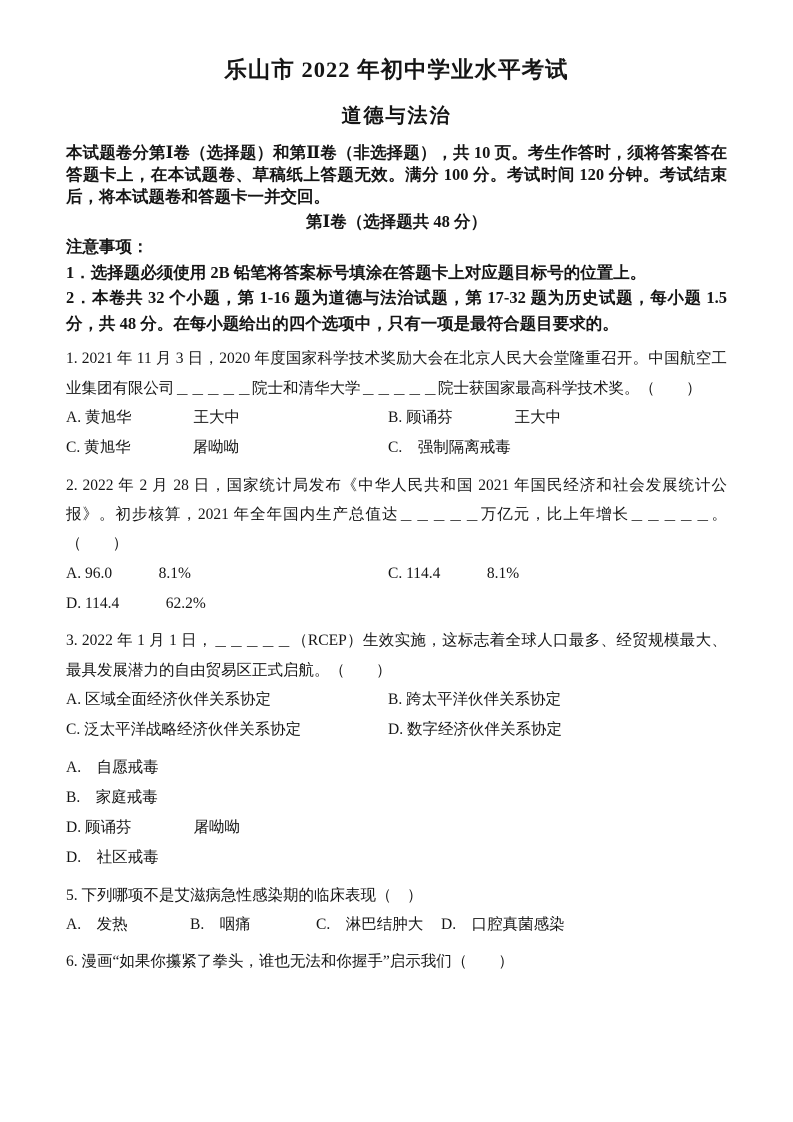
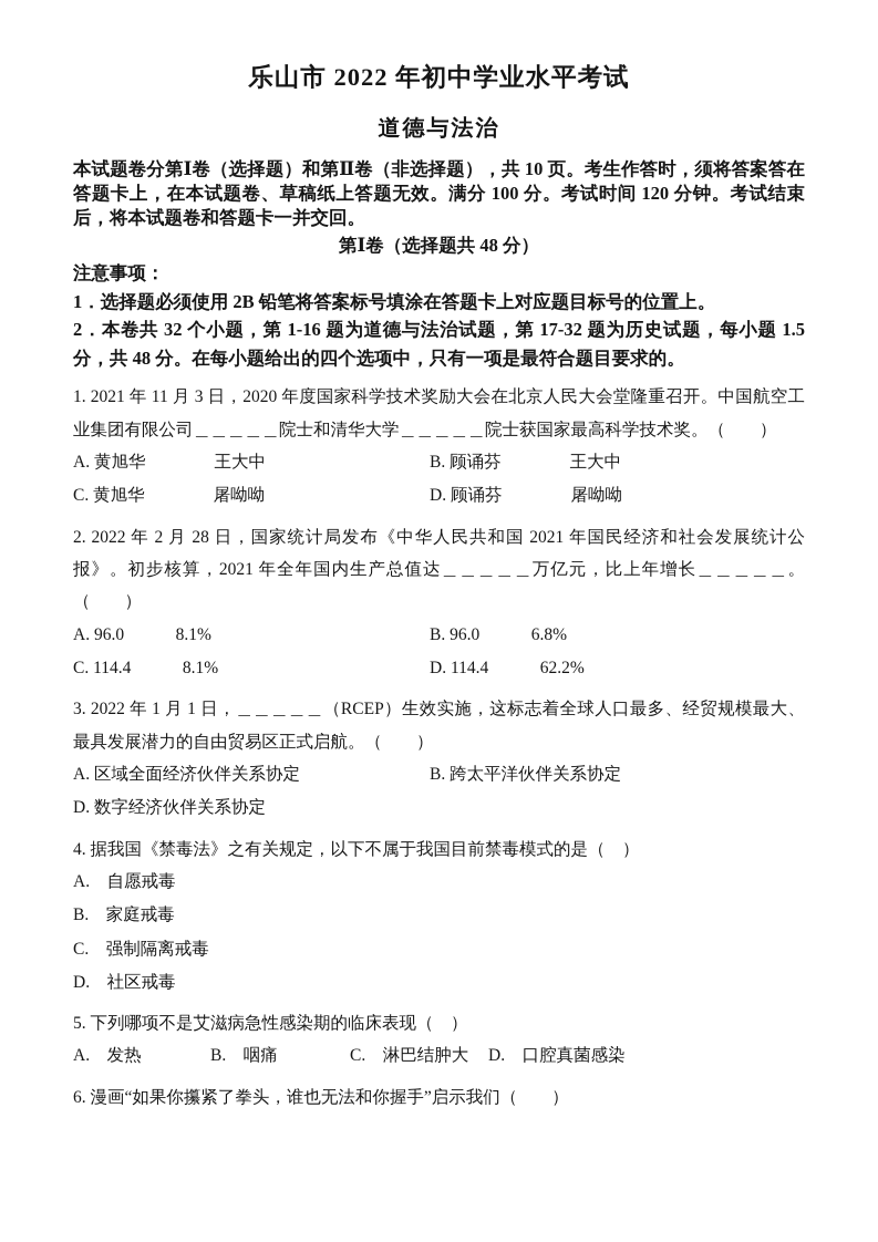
  乐山市 2022 年初中学业水平考试
  道德与法治
  本试题卷分第Ⅰ卷（选择题）和第Ⅱ卷（非选择题），共 10 页。考生作答时，须将答案答在答题卡上，在本试题卷、草稿纸上答题无效。满分 100 分。考试时间 120 分钟。考试结束后，将本试题卷和答题卡一并交回。
  第Ⅰ卷（选择题共 48 分）
  注意事项：
  1．选择题必须使用 2B 铅笔将答案标号填涂在答题卡上对应题目标号的位置上。
  2．本卷共 32 个小题，第 1-16 题为道德与法治试题，第 17-32 题为历史试题，每小题 1.5 分，共 48 分。在每小题给出的四个选项中，只有一项是最符合题目要求的。
  1. 2021 年 11 月 3 日，2020 年度国家科学技术奖励大会在北京人民大会堂隆重召开。中国航空工业集团有限公司＿＿＿＿＿院士和清华大学＿＿＿＿＿院士获国家最高科学技术奖。（ ）
  A. 黄旭华 王大中
  B. 顾诵芬 王大中
  C. 黄旭华 屠呦呦
- C. 强制隔离戒毒
+ D. 顾诵芬 屠呦呦
  2. 2022 年 2 月 28 日，国家统计局发布《中华人民共和国 2021 年国民经济和社会发展统计公报》。初步核算，2021 年全年国内生产总值达＿＿＿＿＿万亿元，比上年增长＿＿＿＿＿。（ ）
  A. 96.0 8.1%
+ B. 96.0 6.8%
  C. 114.4 8.1%
  D. 114.4 62.2%
  3. 2022 年 1 月 1 日，＿＿＿＿＿（RCEP）生效实施，这标志着全球人口最多、经贸规模最大、最具发展潜力的自由贸易区正式启航。（ ）
  A. 区域全面经济伙伴关系协定
  B. 跨太平洋伙伴关系协定
- C. 泛太平洋战略经济伙伴关系协定
  D. 数字经济伙伴关系协定
+ 4. 据我国《禁毒法》之有关规定，以下不属于我国目前禁毒模式的是（ ）
  A. 自愿戒毒
  B. 家庭戒毒
- D. 顾诵芬 屠呦呦
+ C. 强制隔离戒毒
  D. 社区戒毒
  5. 下列哪项不是艾滋病急性感染期的临床表现（ ）
  A. 发热
  B. 咽痛
  C. 淋巴结肿大
  D. 口腔真菌感染
  6. 漫画“如果你攥紧了拳头，谁也无法和你握手”启示我们（ ）
